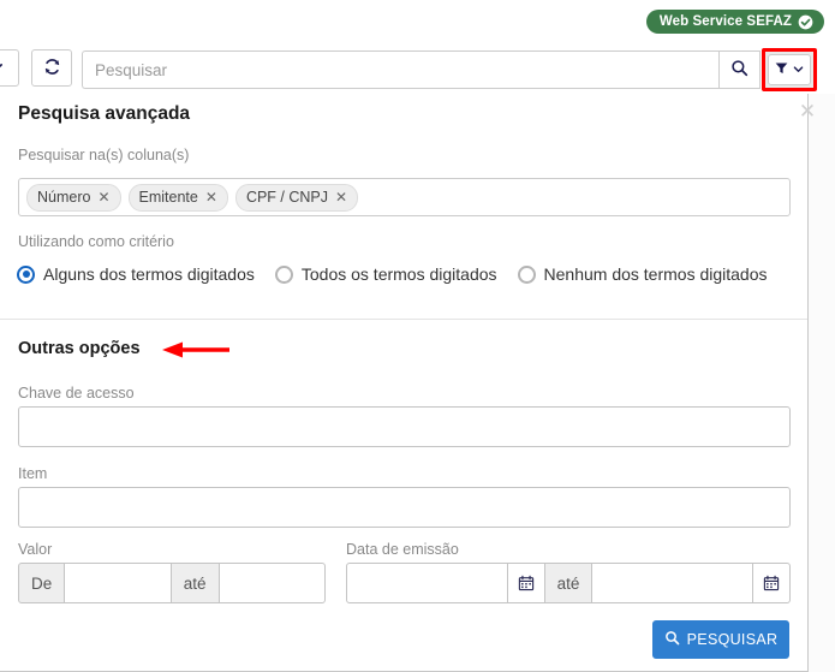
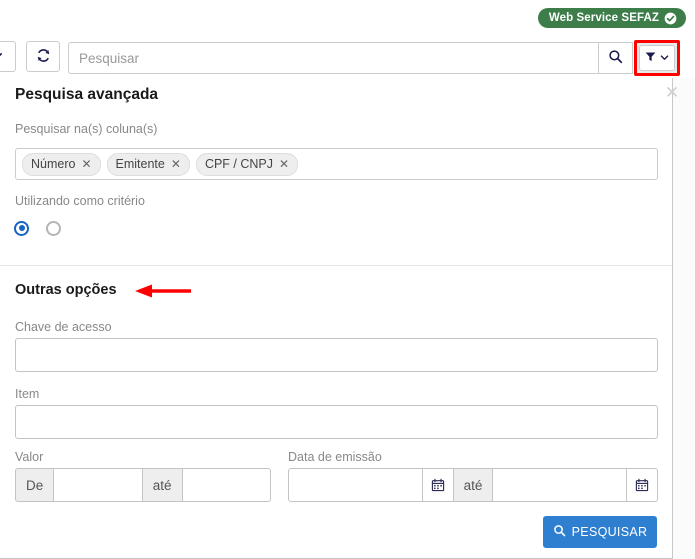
  Web Service SEFAZ
  Pesquisar
  ✕
  Pesquisa avançada
  Pesquisar na(s) coluna(s)
  Número
  ✕
  Emitente
  ✕
  CPF / CNPJ
  ✕
  Utilizando como critério
- Alguns dos termos digitados
- Todos os termos digitados
- Nenhum dos termos digitados
  Outras opções
  Chave de acesso
  Item
  Valor
  De
  até
  Data de emissão
  até
  PESQUISAR
